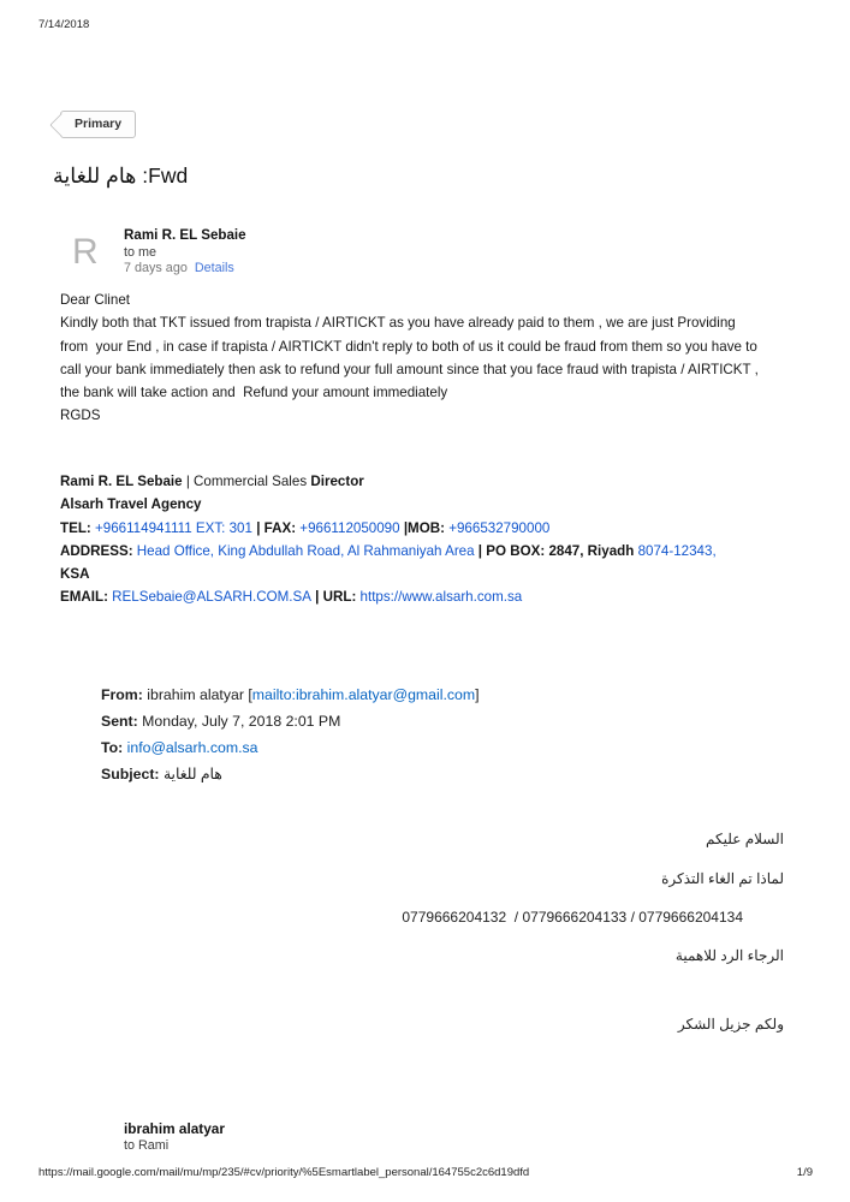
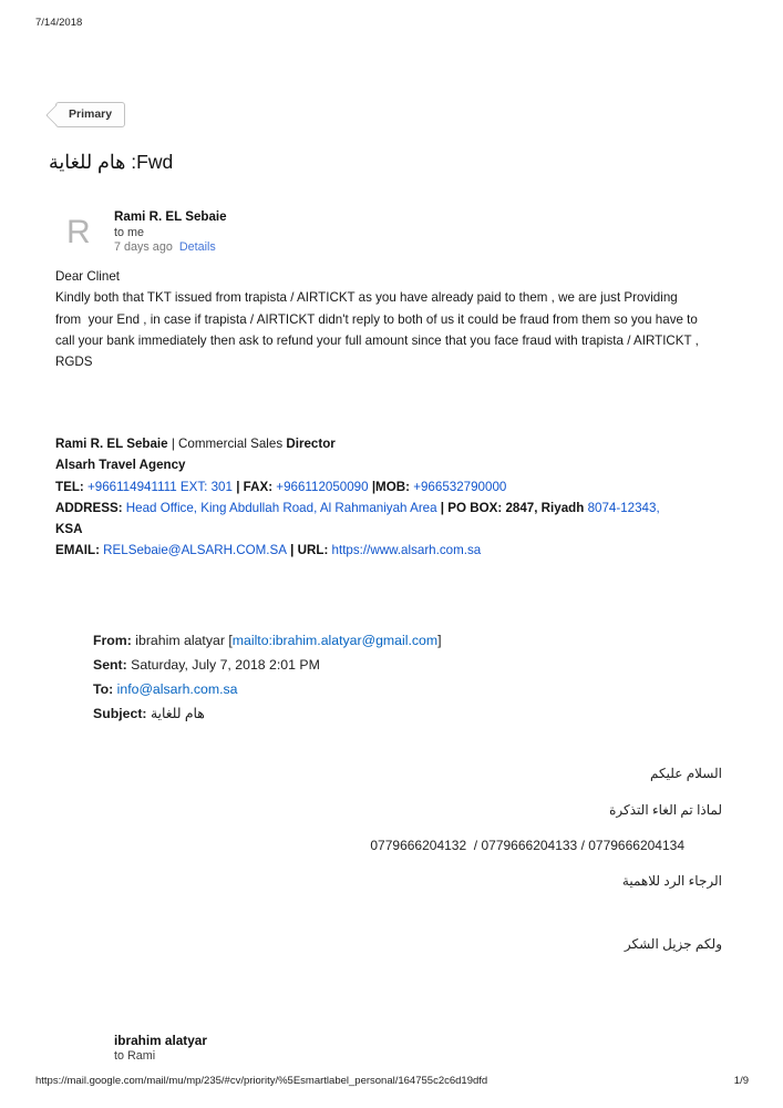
  7/14/2018
  Primary
  Fwd: هام للغاية
  R
  Rami R. EL Sebaie
  to me
  7 days ago Details
  Dear Clinet
  Kindly both that TKT issued from trapista / AIRTICKT as you have already paid to them , we are just Providing
  from your End , in case if trapista / AIRTICKT didn't reply to both of us it could be fraud from them so you have to
  call your bank immediately then ask to refund your full amount since that you face fraud with trapista / AIRTICKT ,
- the bank will take action and Refund your amount immediately
  RGDS
  Rami R. EL Sebaie | Commercial Sales Director
  Alsarh Travel Agency
  TEL: +966114941111 EXT: 301 | FAX: +966112050090 |MOB: +966532790000
  ADDRESS: Head Office, King Abdullah Road, Al Rahmaniyah Area | PO BOX: 2847, Riyadh 8074-12343,
  KSA
  EMAIL: RELSebaie@ALSARH.COM.SA | URL: https://www.alsarh.com.sa
  From: ibrahim alatyar [mailto:ibrahim.alatyar@gmail.com]
- Sent: Monday, July 7, 2018 2:01 PM
+ Sent: Saturday, July 7, 2018 2:01 PM
  To: info@alsarh.com.sa
  Subject: هام للغاية
  السلام عليكم
  لماذا تم الغاء التذكرة
  0779666204132 / 0779666204133 / 0779666204134
  الرجاء الرد للاهمية
  ولكم جزيل الشكر
  ibrahim alatyar
  to Rami
  https://mail.google.com/mail/mu/mp/235/#cv/priority/%5Esmartlabel_personal/164755c2c6d19dfd
  1/9
